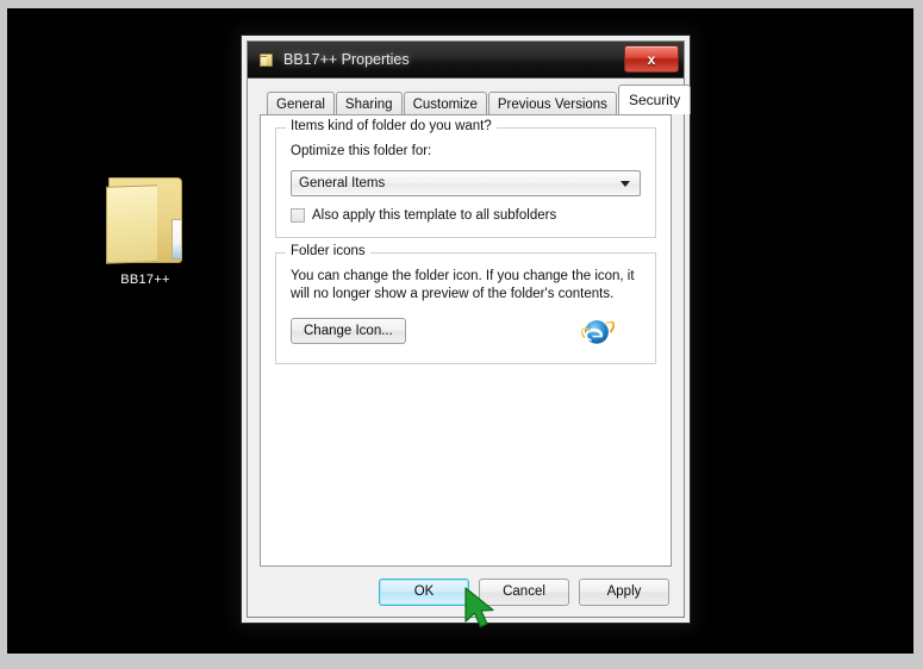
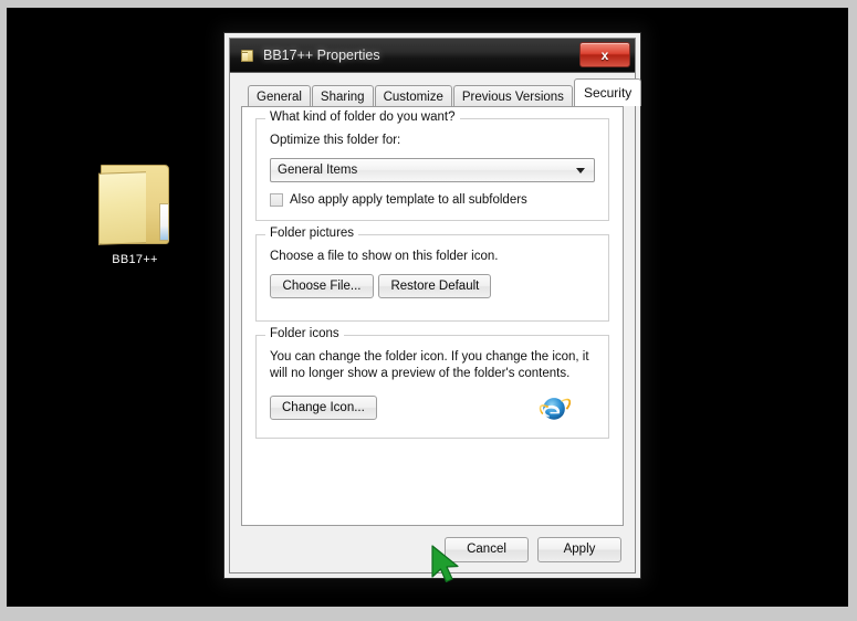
  BB17++
  BB17++ Properties
  x
  General
  Sharing
  Customize
  Previous Versions
  Security
- Items kind of folder do you want?
+ What kind of folder do you want?
  Optimize this folder for:
  General Items
- Also apply this template to all subfolders
+ Also apply apply template to all subfolders
+ Folder pictures
+ Choose a file to show on this folder icon.
+ Choose File... Restore Default
  Folder icons
  You can change the folder icon. If you change the icon, it will no longer show a preview of the folder's contents.
  Change Icon...
- OK
  Cancel
  Apply
